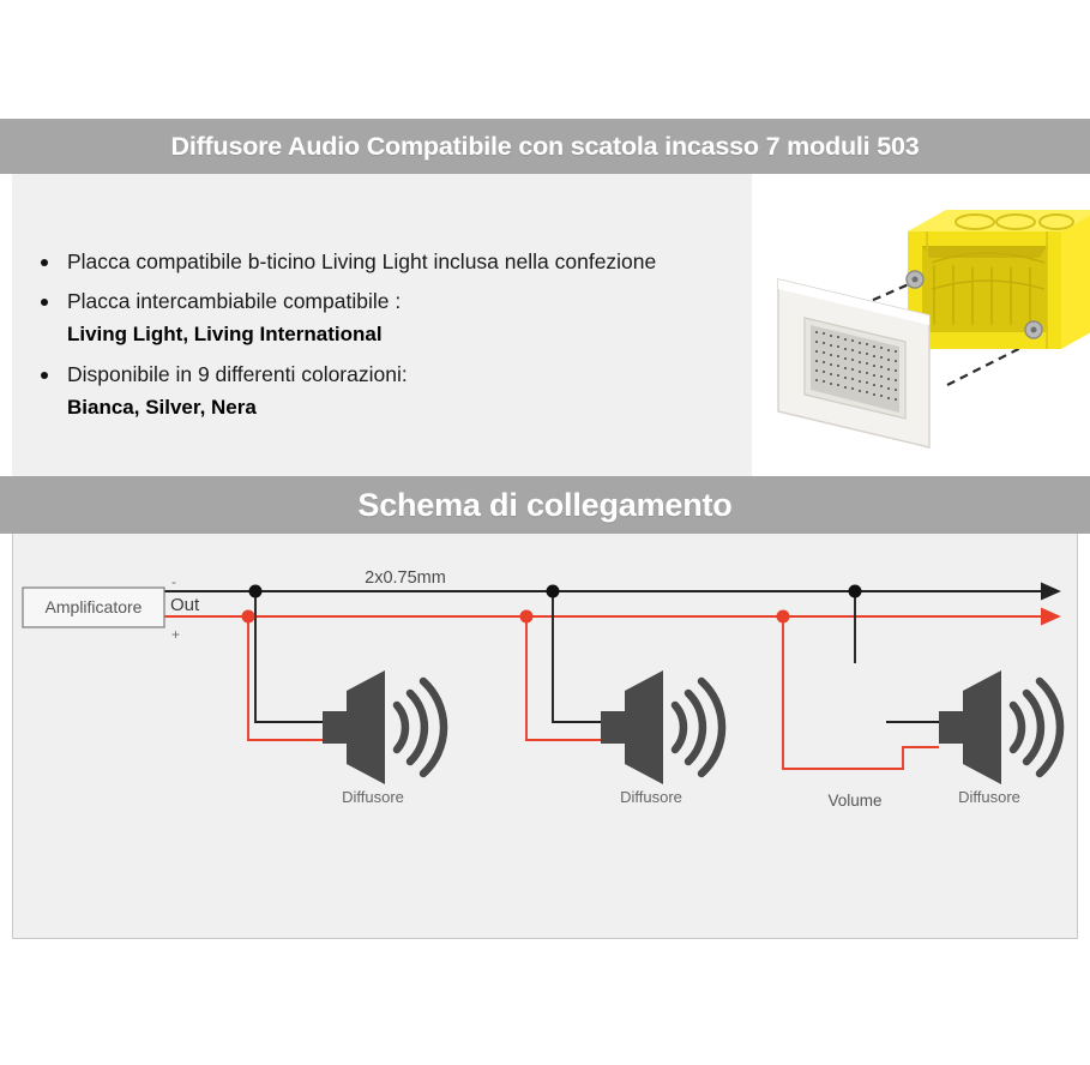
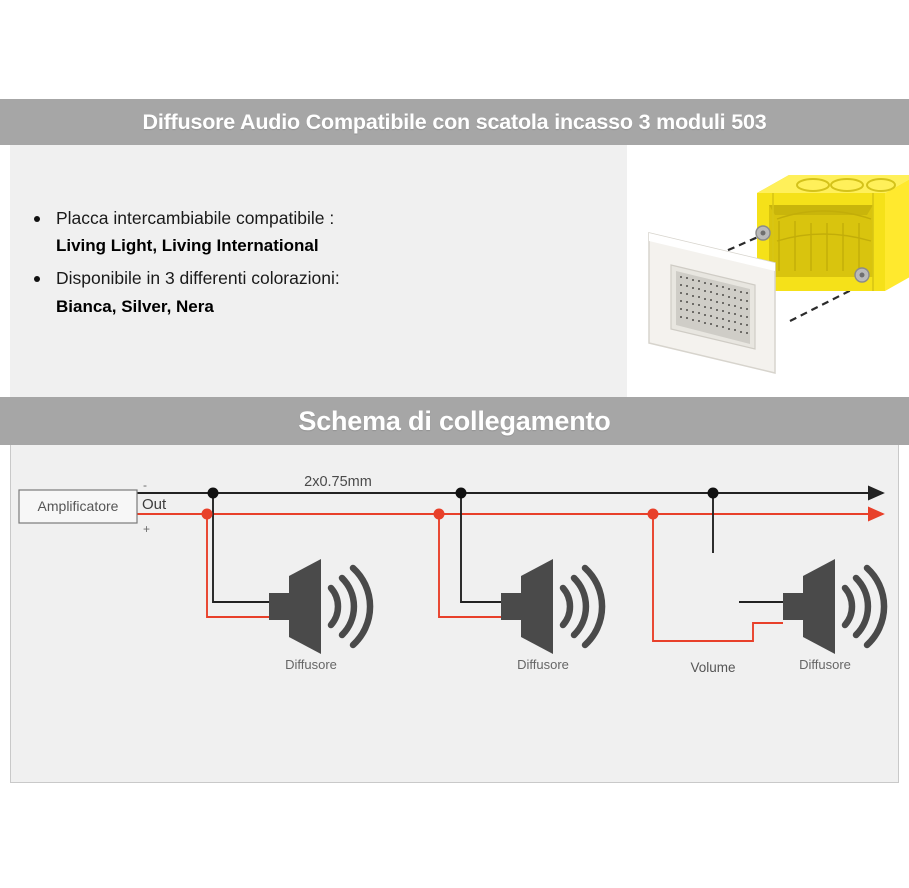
- Diffusore Audio Compatibile con scatola incasso 7 moduli 503
+ Diffusore Audio Compatibile con scatola incasso 3 moduli 503
- Placca compatibile b-ticino Living Light inclusa nella confezione
  Placca intercambiabile compatibile :
  Living Light, Living International
- Disponibile in 9 differenti colorazioni:
+ Disponibile in 3 differenti colorazioni:
  Bianca, Silver, Nera
  Schema di collegamento
  Amplificatore
  Out
  -
  +
  2x0.75mm
  Diffusore
  Diffusore
  Volume
  Diffusore
